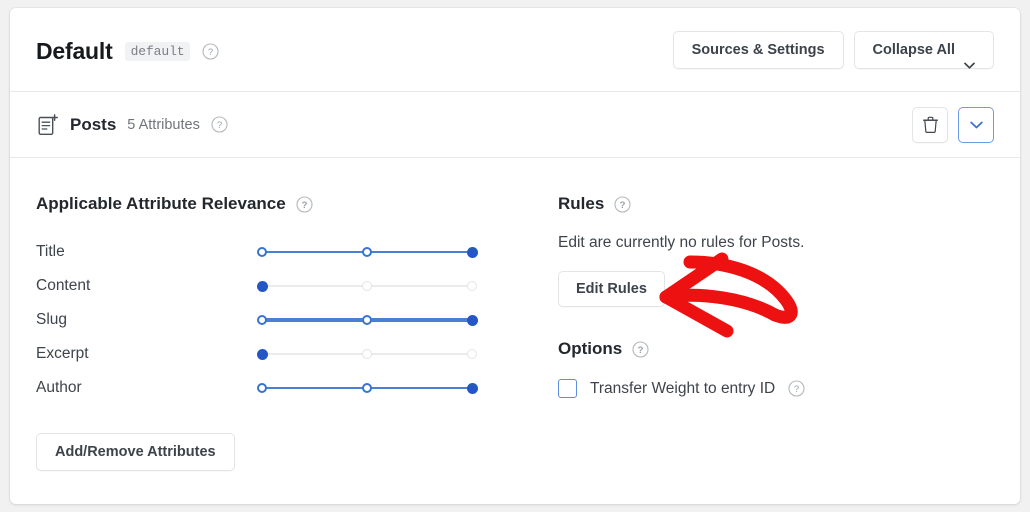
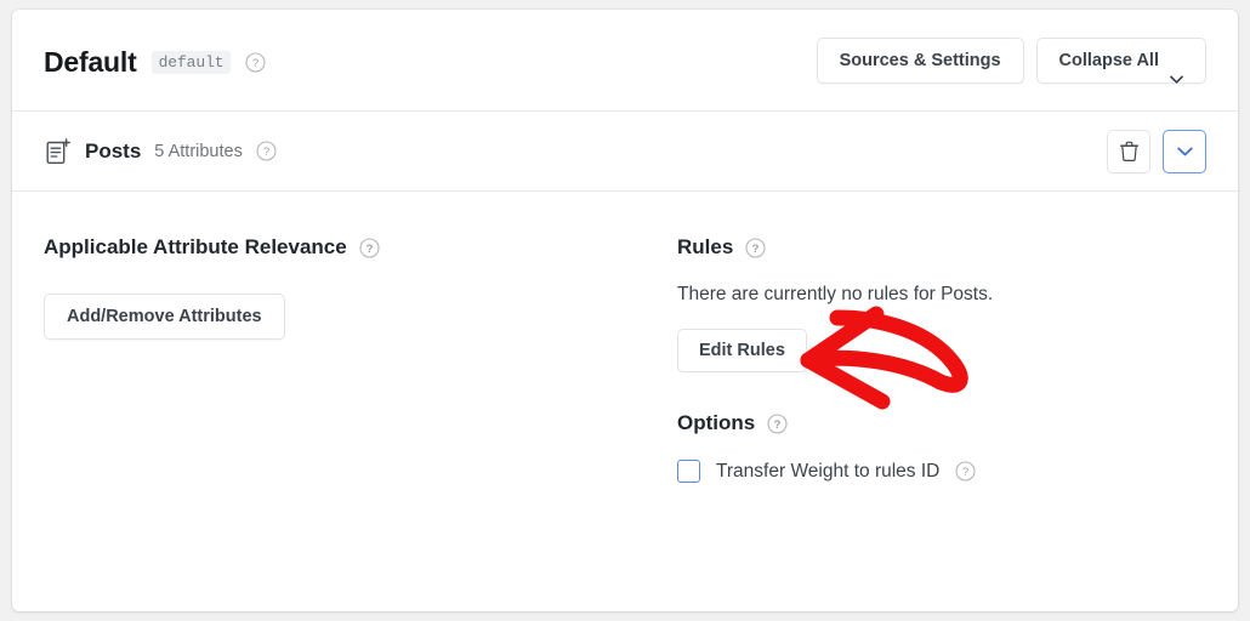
  Default
  default
  ?
  Sources & Settings
  Collapse All
  Posts
  5 Attributes
  ?
  Applicable Attribute Relevance
  ?
- Title
- Content
- Slug
- Excerpt
- Author
  Add/Remove Attributes
  Rules
  ?
- Edit are currently no rules for Posts.
+ There are currently no rules for Posts.
  Edit Rules
  Options
  ?
- Transfer Weight to entry ID
+ Transfer Weight to rules ID
  ?
